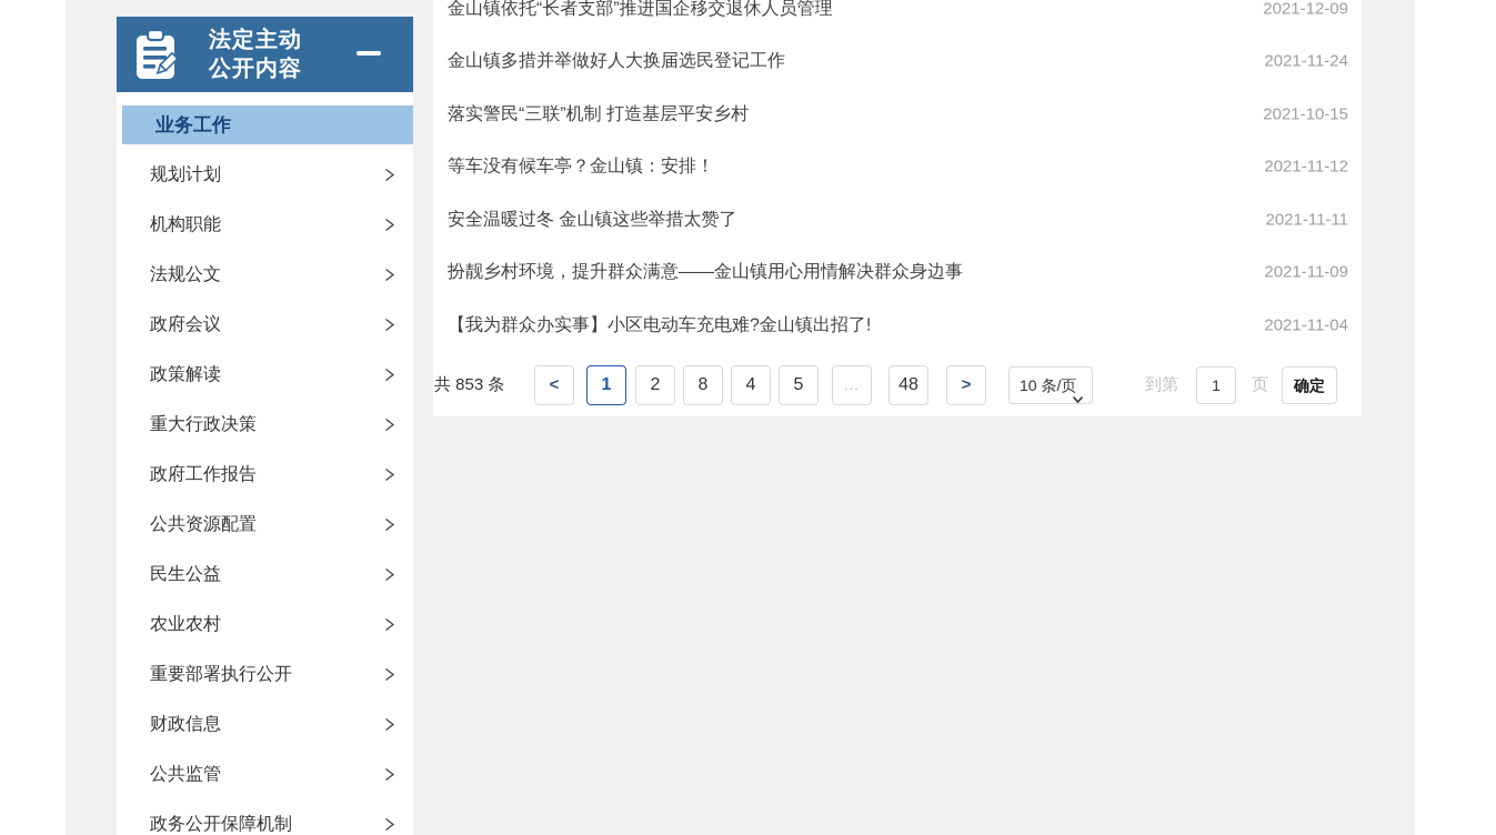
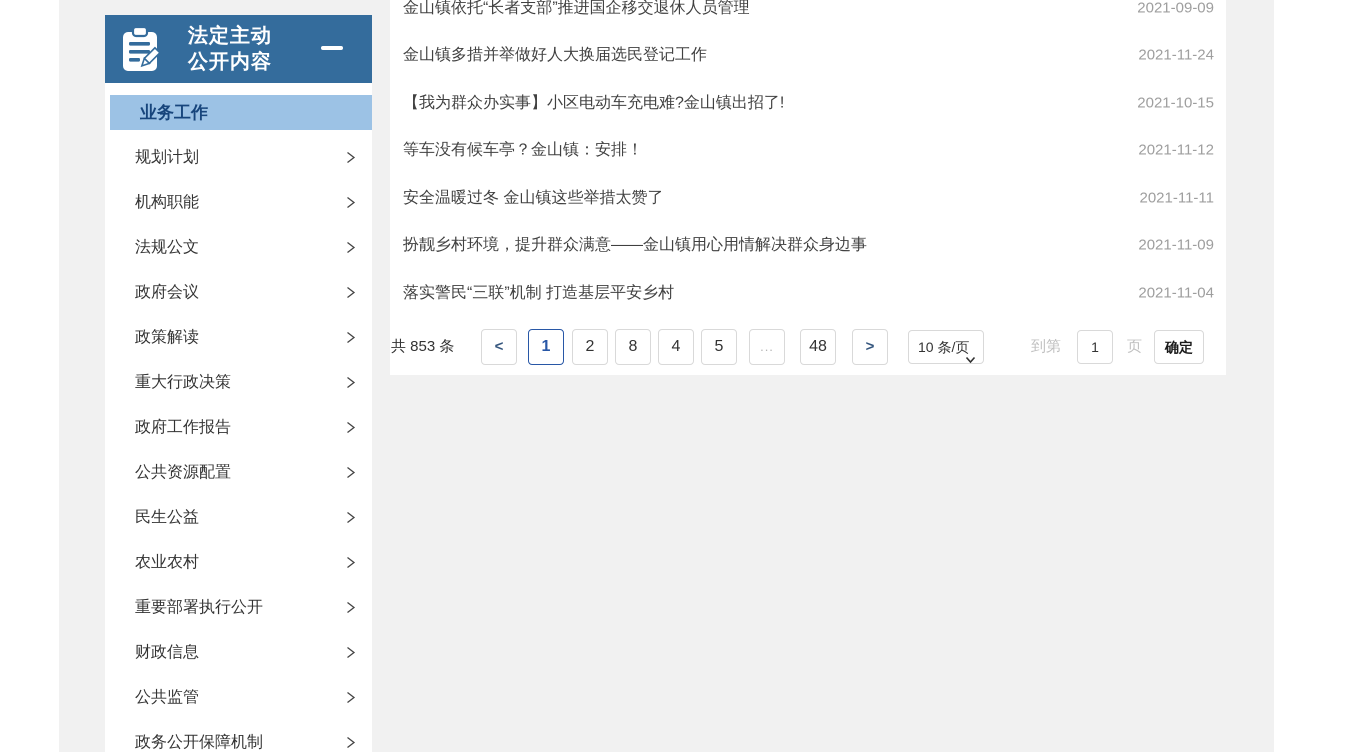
  法定主动
  公开内容
  业务工作
  规划计划
  机构职能
  法规公文
  政府会议
  政策解读
  重大行政决策
  政府工作报告
  公共资源配置
  民生公益
  农业农村
  重要部署执行公开
  财政信息
  公共监管
  政务公开保障机制
  金山镇依托“长者支部”推进国企移交退休人员管理
- 2021-12-09
+ 2021-09-09
  金山镇多措并举做好人大换届选民登记工作
  2021-11-24
- 落实警民“三联”机制 打造基层平安乡村
+ 【我为群众办实事】小区电动车充电难?金山镇出招了!
  2021-10-15
  等车没有候车亭？金山镇：安排！
  2021-11-12
  安全温暖过冬 金山镇这些举措太赞了
  2021-11-11
  扮靓乡村环境，提升群众满意——金山镇用心用情解决群众身边事
  2021-11-09
- 【我为群众办实事】小区电动车充电难?金山镇出招了!
+ 落实警民“三联”机制 打造基层平安乡村
  2021-11-04
  共 853 条
  <
  1
  2
  8
  4
  5
  ...
  48
  >
  10 条/页
  到第
  1
  页
  确定
